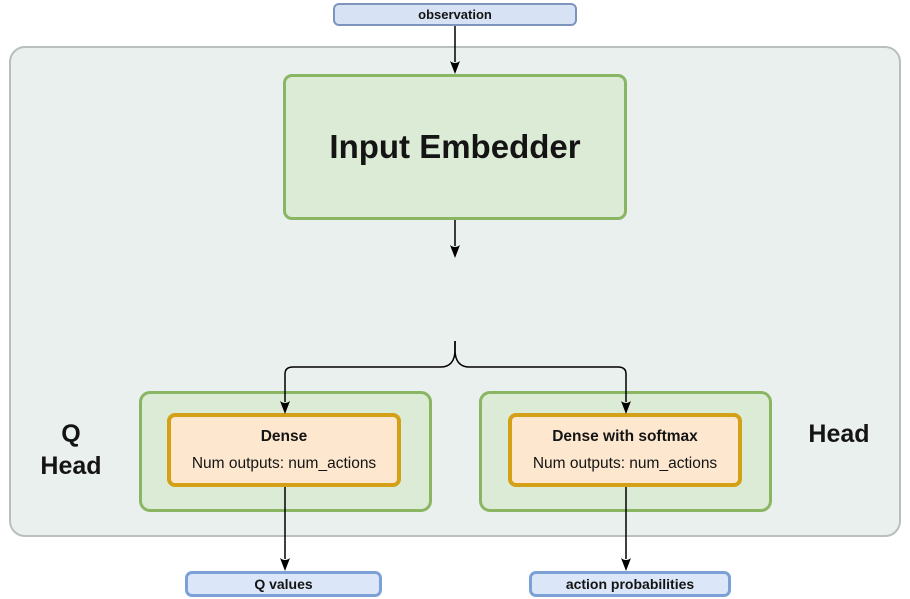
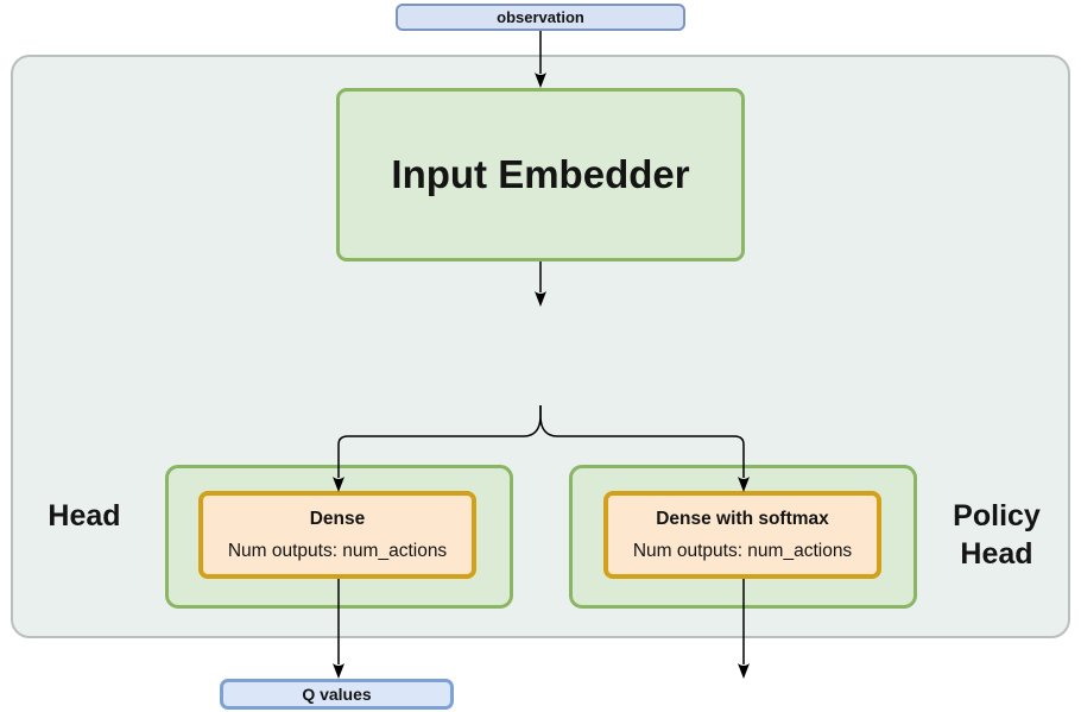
  observation
  Input Embedder
- Q
  Head
  Dense
  Num outputs: num_actions
+ Policy
  Head
  Dense with softmax
  Num outputs: num_actions
  Q values
- action probabilities
